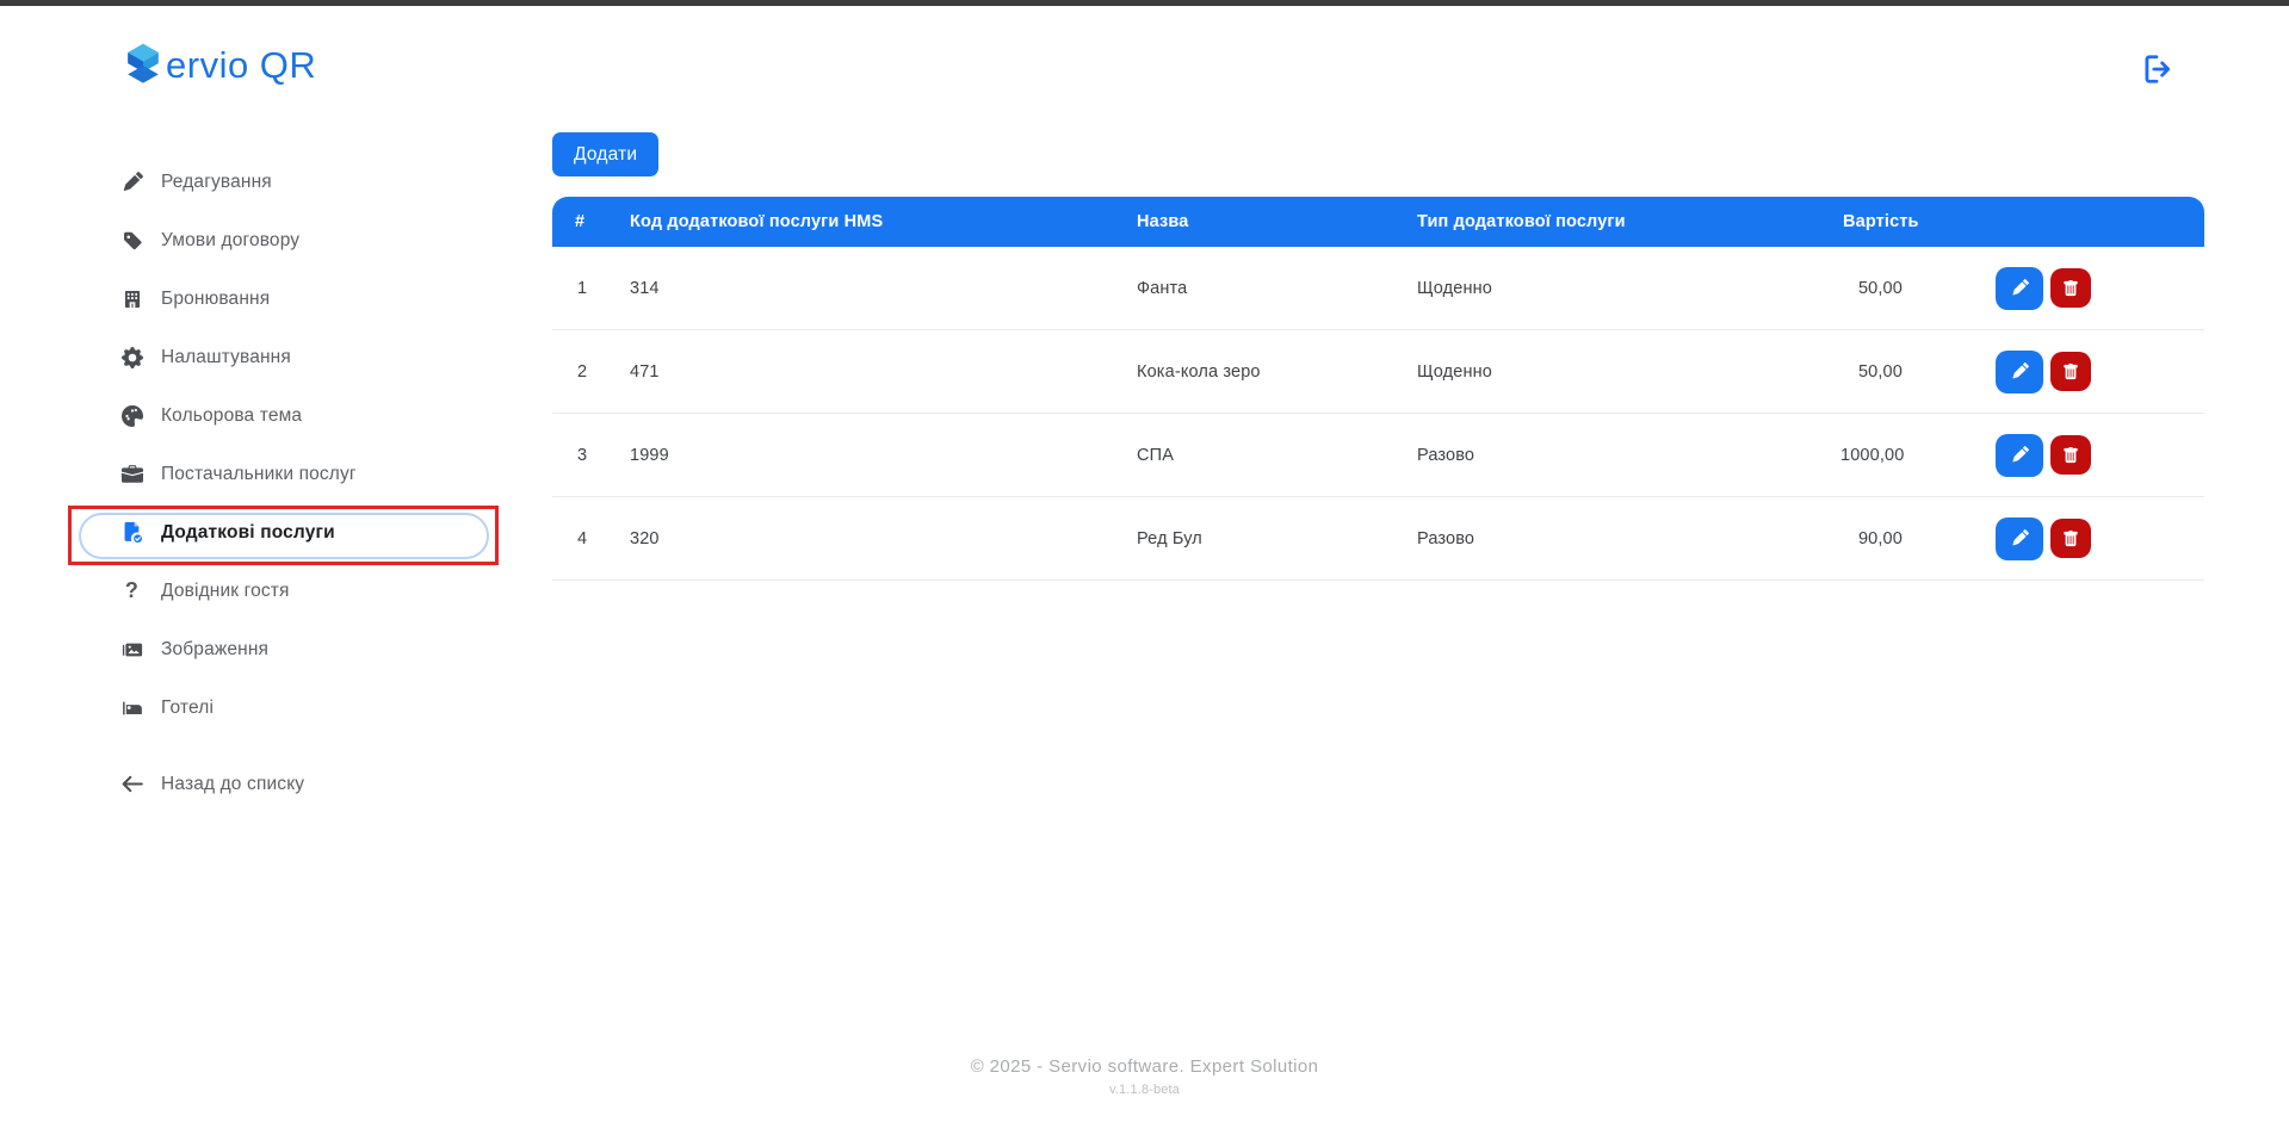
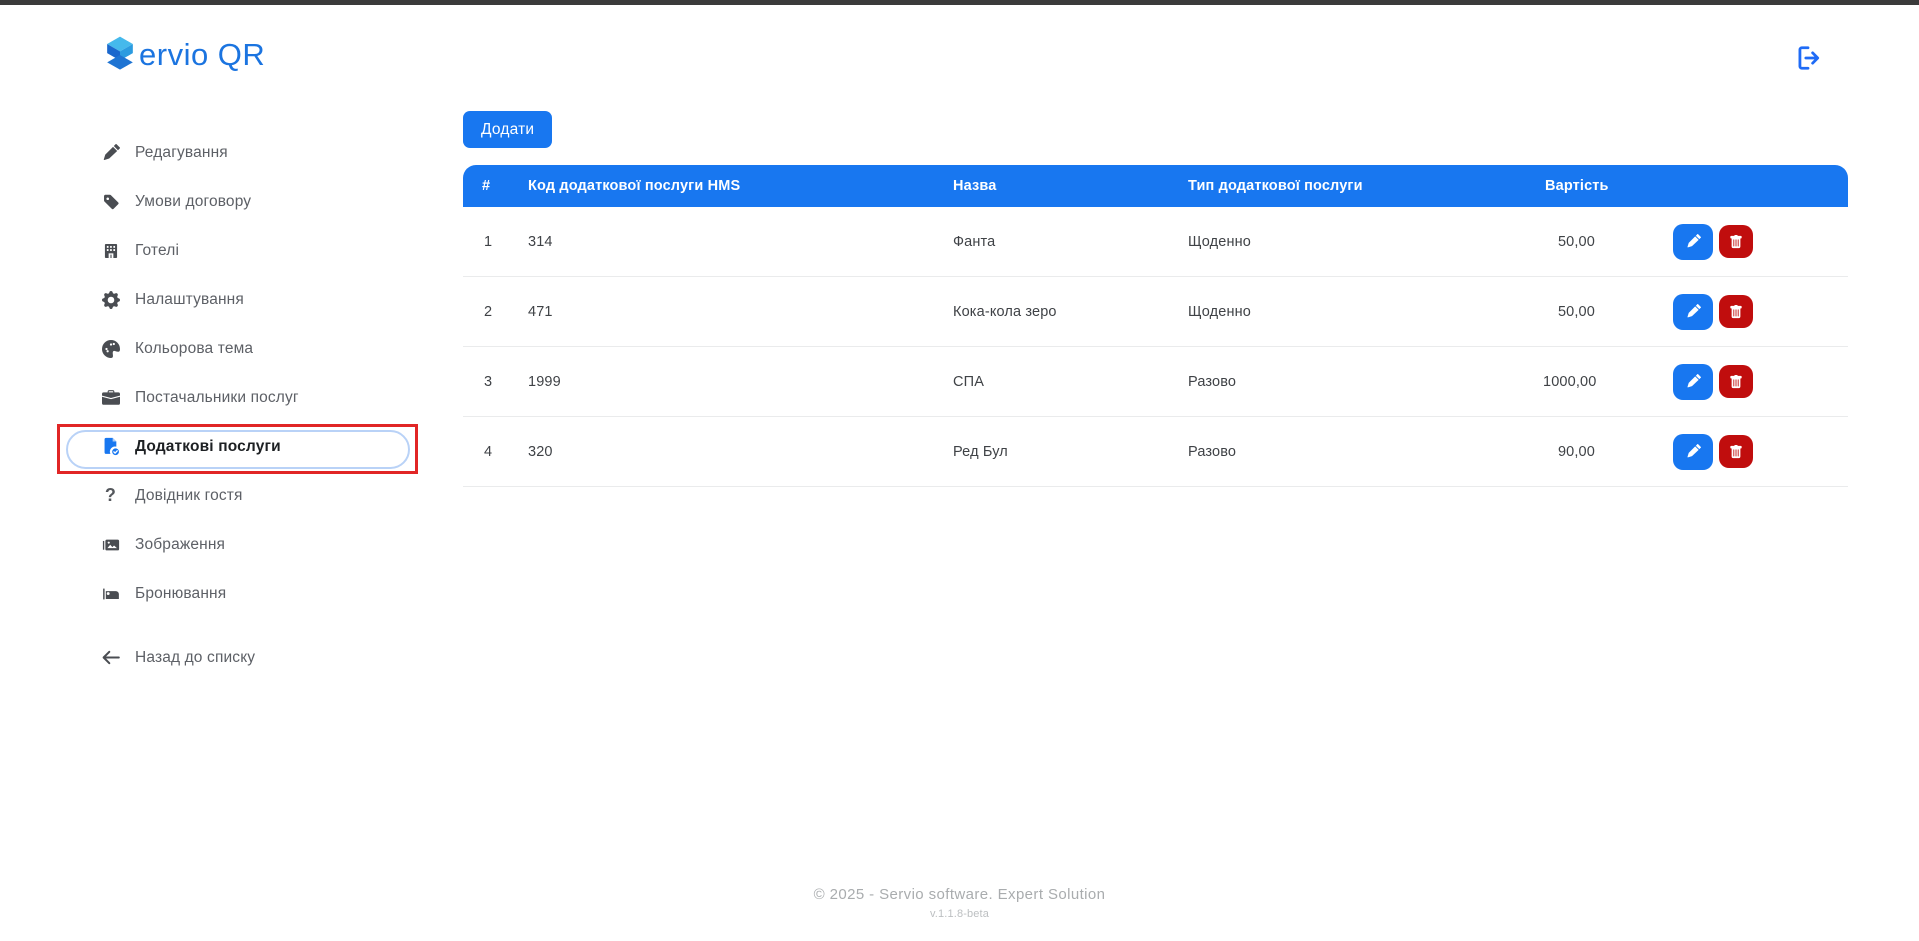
  ervio QR
  Редагування
  Умови договору
- Бронювання
+ Готелі
  Налаштування
  Кольорова тема
  Постачальники послуг
  Додаткові послуги
  ?
  Довідник гостя
  Зображення
- Готелі
+ Бронювання
  Назад до списку
  Додати
  #
  Код додаткової послуги HMS
  Назва
  Тип додаткової послуги
  Вартість
  1
  314
  Фанта
  Щоденно
  50,00
  2
  471
  Кока-кола зеро
  Щоденно
  50,00
  3
  1999
  СПА
  Разово
  1000,00
  4
  320
  Ред Бул
  Разово
  90,00
  © 2025 - Servio software. Expert Solution
  v.1.1.8-beta
